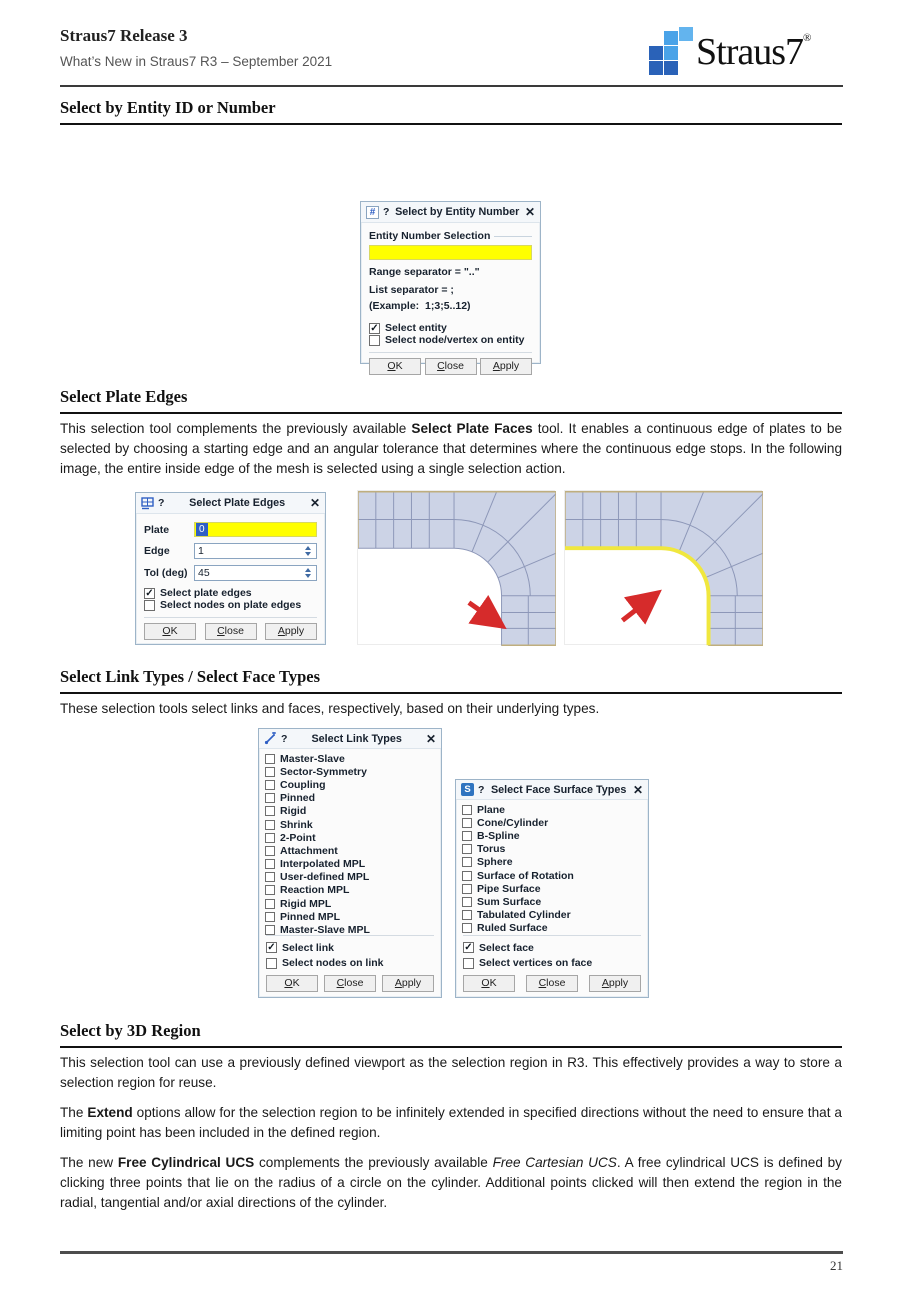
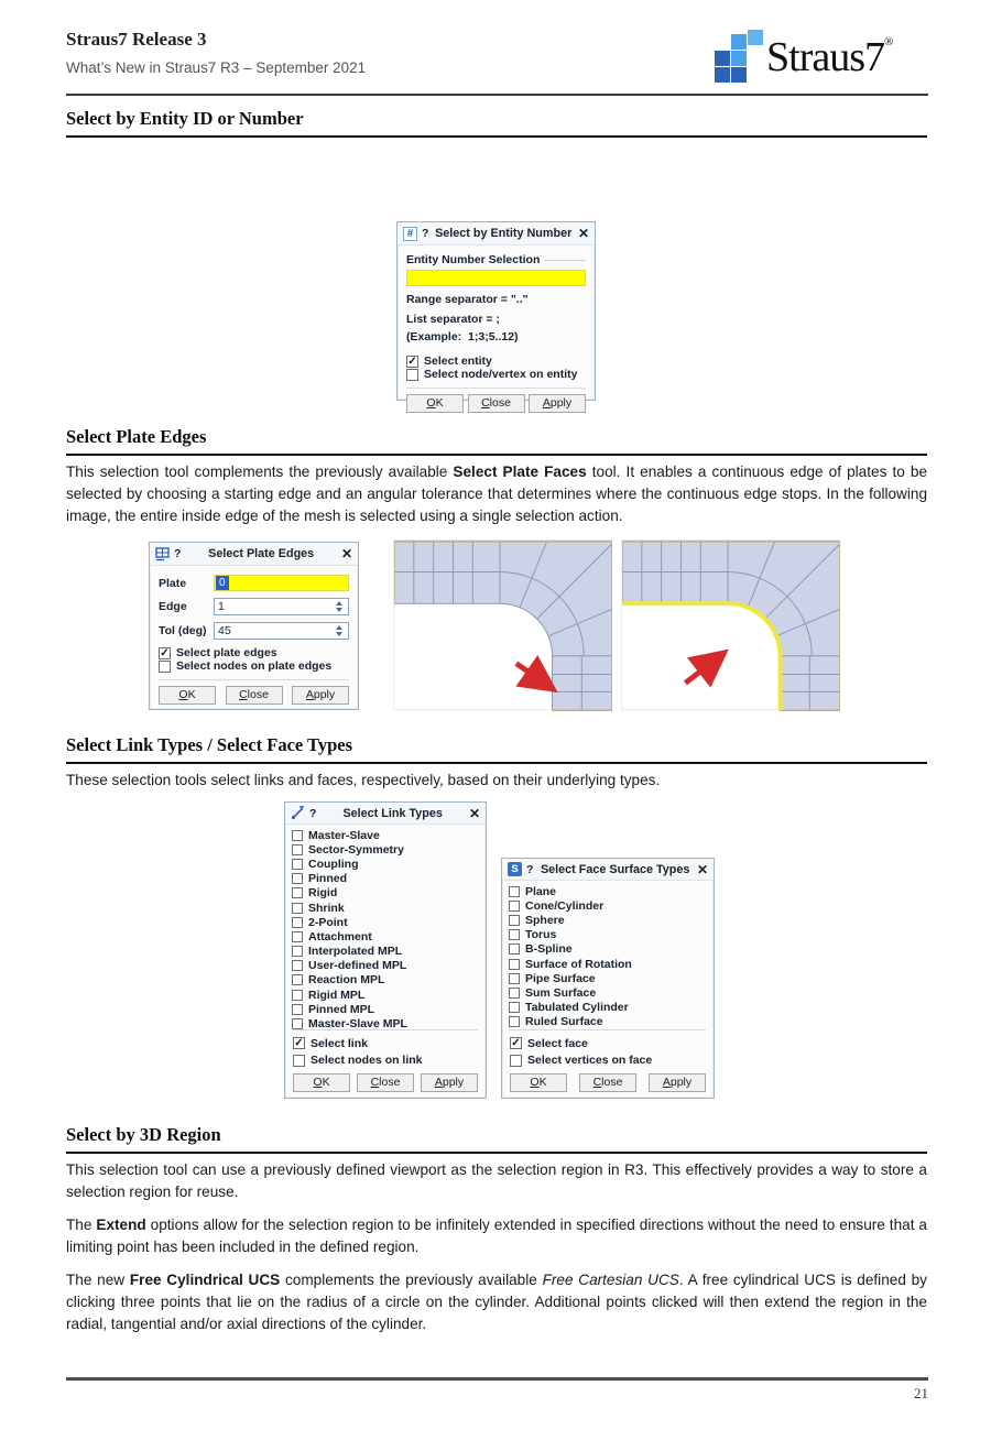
  Straus7 Release 3
  What’s New in Straus7 R3 – September 2021
  Straus7®
  Select by Entity ID or Number
  #
  ?
  Select by Entity Number
  ✕
  Entity Number Selection
  Range separator = ".."
  List separator = ;
  (Example: 1;3;5..12)
  ✓
  Select entity
  Select node/vertex on entity
  OK
  Close
  Apply
  Select Plate Edges
  This selection tool complements the previously available Select Plate Faces tool. It enables a continuous edge of plates to be selected by choosing a starting edge and an angular tolerance that determines where the continuous edge stops. In the following image, the entire inside edge of the mesh is selected using a single selection action.
  ?
  Select Plate Edges
  ✕
  Plate
  0
  Edge
  1
  Tol (deg)
  45
  ✓
  Select plate edges
  Select nodes on plate edges
  OK
  Close
  Apply
  Select Link Types / Select Face Types
  These selection tools select links and faces, respectively, based on their underlying types.
  ?
  Select Link Types
  ✕
  Master-Slave
  Sector-Symmetry
  Coupling
  Pinned
  Rigid
  Shrink
  2-Point
  Attachment
  Interpolated MPL
  User-defined MPL
  Reaction MPL
  Rigid MPL
  Pinned MPL
  Master-Slave MPL
  ✓
  Select link
  Select nodes on link
  OK
  Close
  Apply
  S
  ?
  Select Face Surface Types
  ✕
  Plane
  Cone/Cylinder
- B-Spline
+ Sphere
  Torus
- Sphere
+ B-Spline
  Surface of Rotation
  Pipe Surface
  Sum Surface
  Tabulated Cylinder
  Ruled Surface
  ✓
  Select face
  Select vertices on face
  OK
  Close
  Apply
  Select by 3D Region
  This selection tool can use a previously defined viewport as the selection region in R3. This effectively provides a way to store a selection region for reuse.
  The Extend options allow for the selection region to be infinitely extended in specified directions without the need to ensure that a limiting point has been included in the defined region.
  The new Free Cylindrical UCS complements the previously available Free Cartesian UCS. A free cylindrical UCS is defined by clicking three points that lie on the radius of a circle on the cylinder. Additional points clicked will then extend the region in the radial, tangential and/or axial directions of the cylinder.
  21
